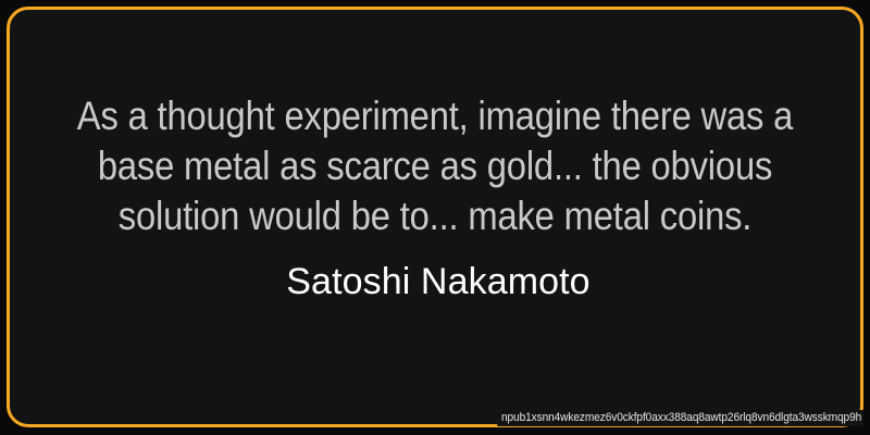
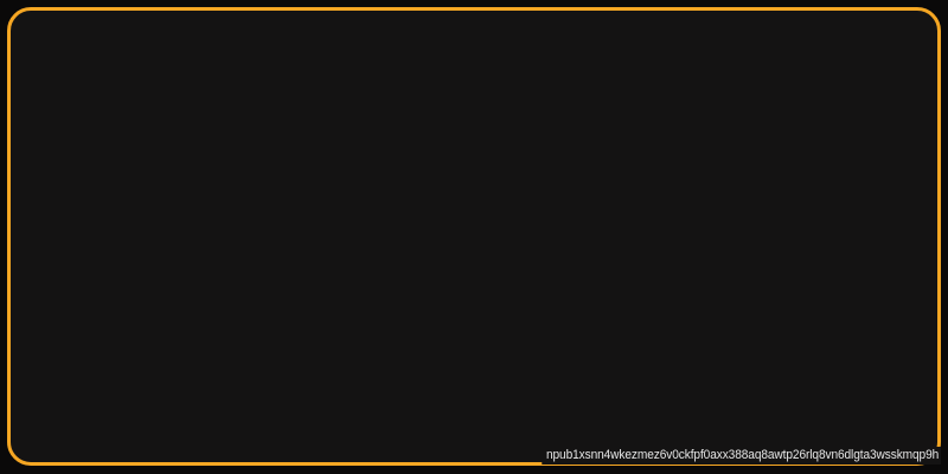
- As a thought experiment, imagine there was a
- base metal as scarce as gold... the obvious
- solution would be to... make metal coins.
- Satoshi Nakamoto
  npub1xsnn4wkezmez6v0ckfpf0axx388aq8awtp26rlq8vn6dlgta3wsskmqp9h
